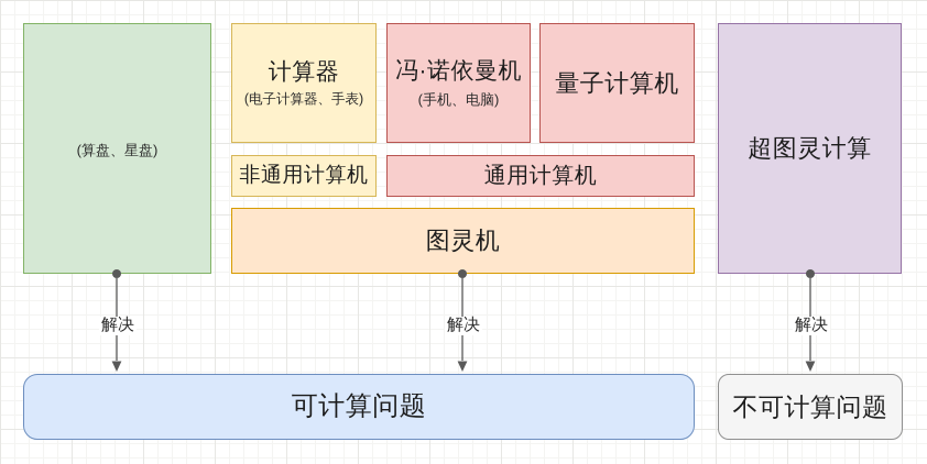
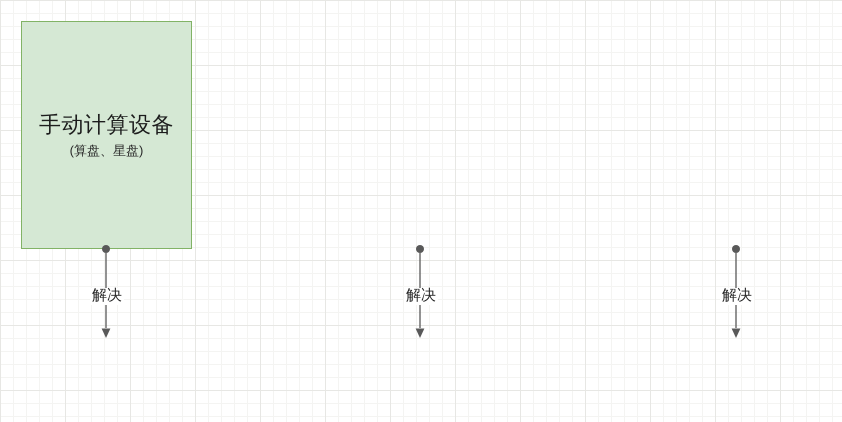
+ 手动计算设备
  (算盘、星盘)
- 计算器
- (电子计算器、手表)
- 冯·诺依曼机
- (手机、电脑)
- 量子计算机
- 非通用计算机
- 通用计算机
- 图灵机
- 超图灵计算
- 可计算问题
- 不可计算问题
  解决
  解决
  解决
